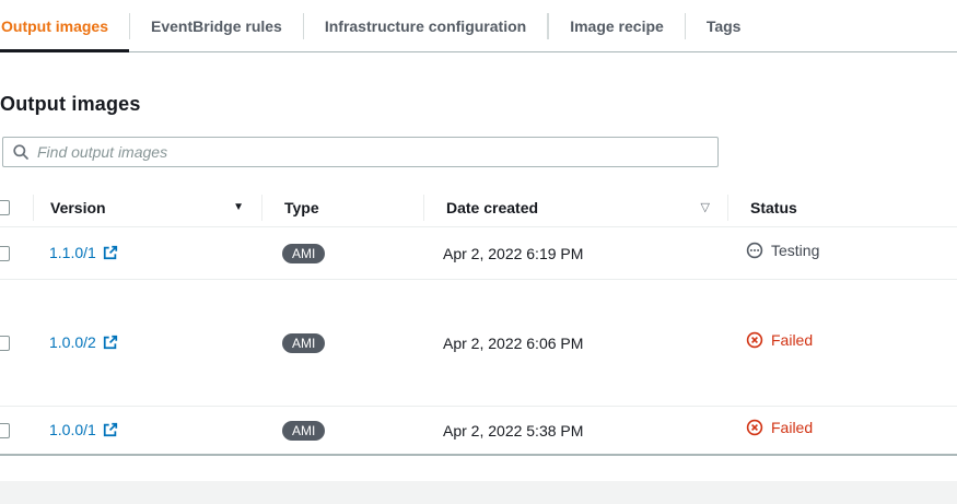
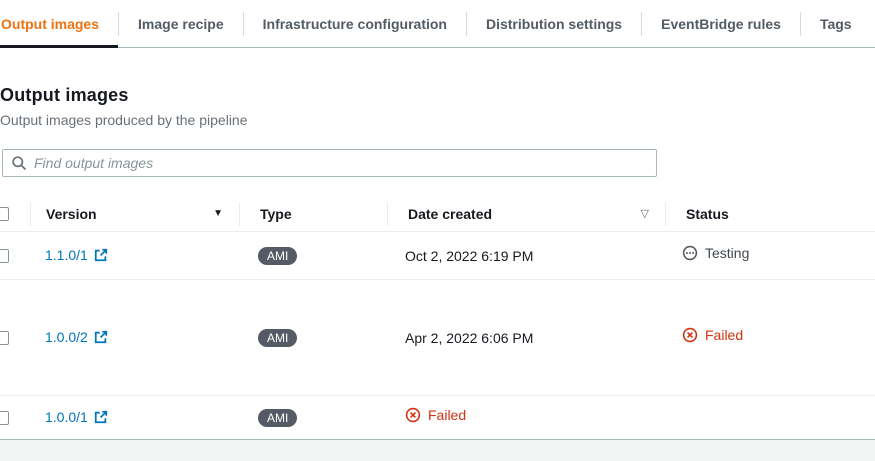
  Output images
- EventBridge rules
+ Image recipe
  Infrastructure configuration
+ Distribution settings
- Image recipe
+ EventBridge rules
  Tags
  Output images
+ Output images produced by the pipeline
  Find output images
  Version
  ▼
  Type
  Date created
  ▽
  Status
  1.1.0/1
  AMI
- Apr 2, 2022 6:19 PM
+ Oct 2, 2022 6:19 PM
  Testing
  1.0.0/2
  AMI
  Apr 2, 2022 6:06 PM
  Failed
  1.0.0/1
  AMI
- Apr 2, 2022 5:38 PM
  Failed
